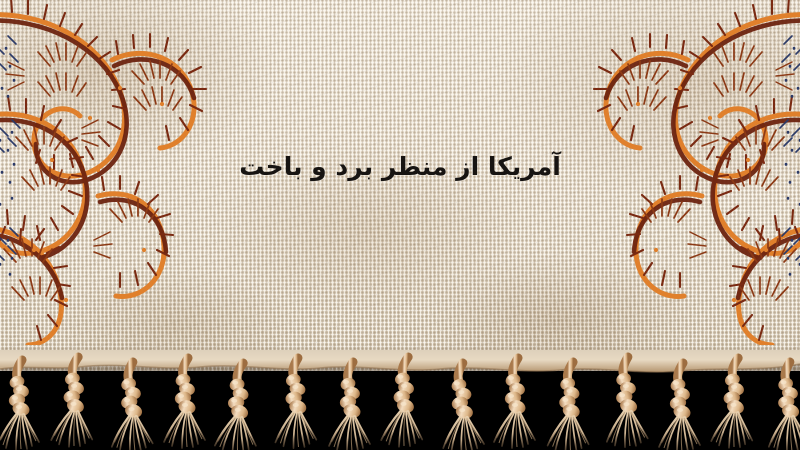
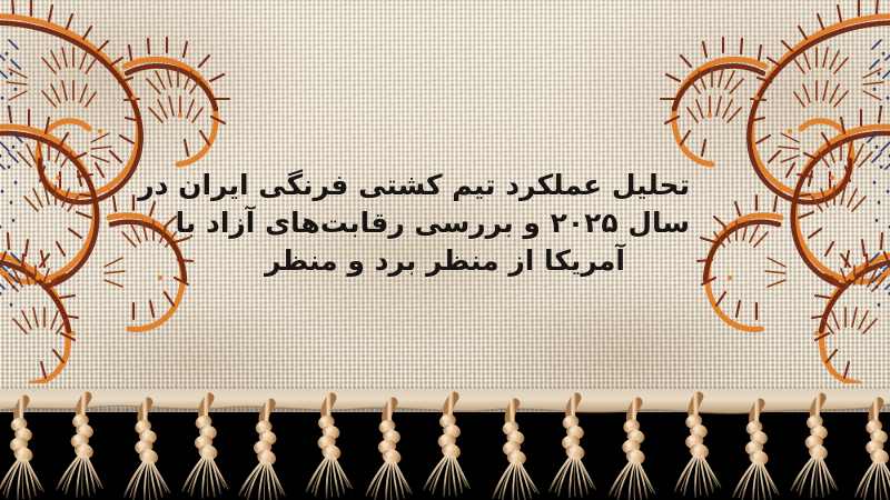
+ تحلیل عملکرد تیم کشتی فرنگی ایران در
+ سال ۲۰۲۵ و بررسی رقابت‌های آزاد با
- آمریکا از منظر برد و باخت
+ آمریکا از منظر برد و منظر
